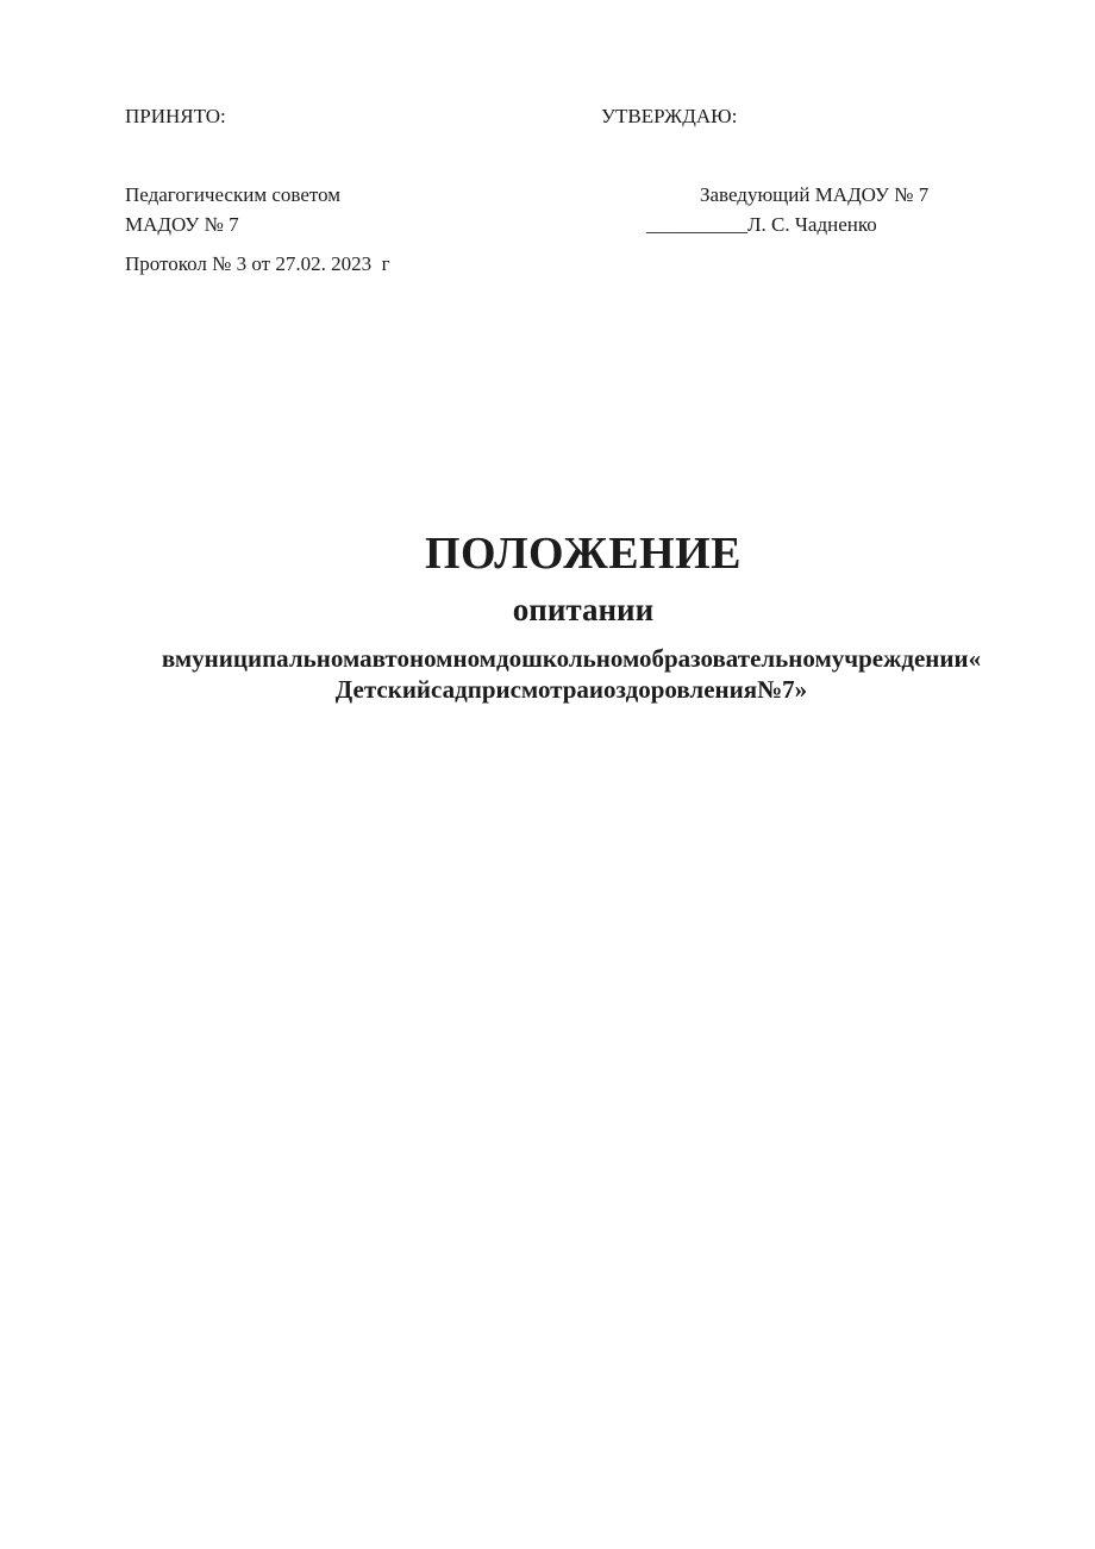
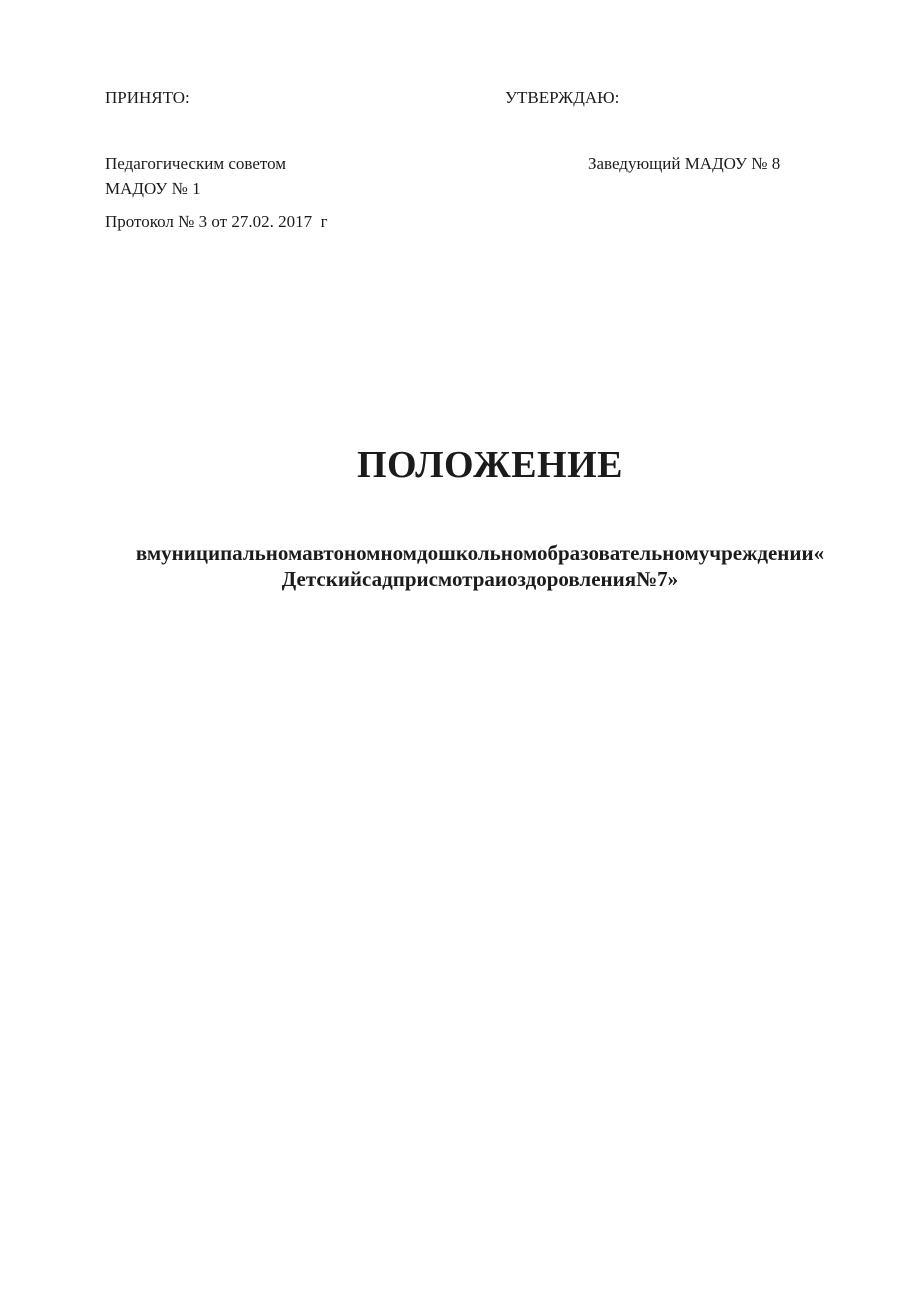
  ПРИНЯТО:
  УТВЕРЖДАЮ:
  Педагогическим советом
- МАДОУ № 7
+ МАДОУ № 1
- Заведующий МАДОУ № 7
+ Заведующий МАДОУ № 8
- __________Л. С. Чадненко
- Протокол № 3 от 27.02. 2023 г
+ Протокол № 3 от 27.02. 2017 г
  ПОЛОЖЕНИЕ
- опитании
  вмуниципальномавтономномдошкольномобразовательномучреждении«
  Детскийсадприсмотраиоздоровления№7»
